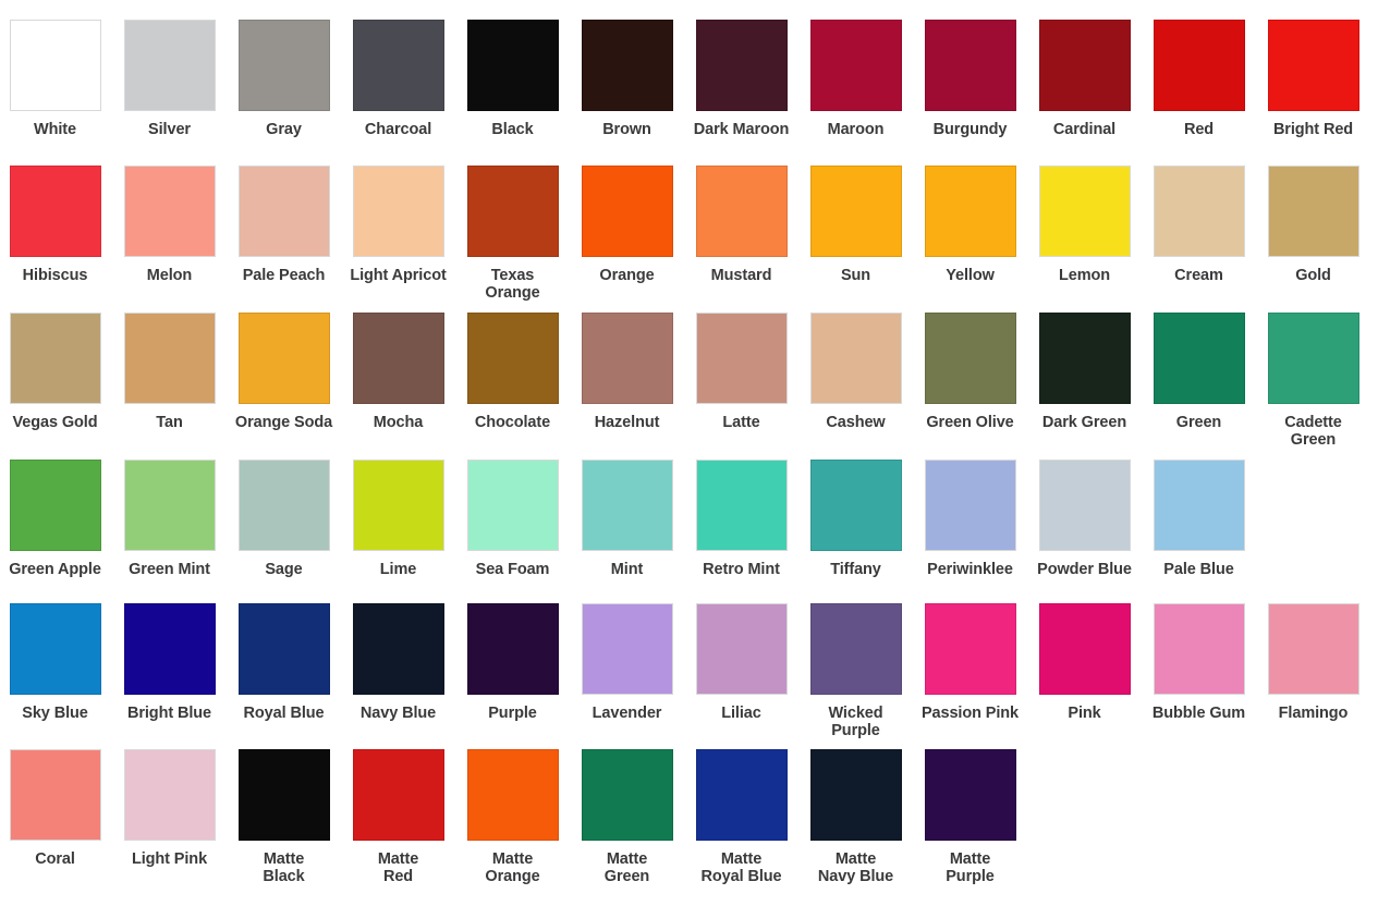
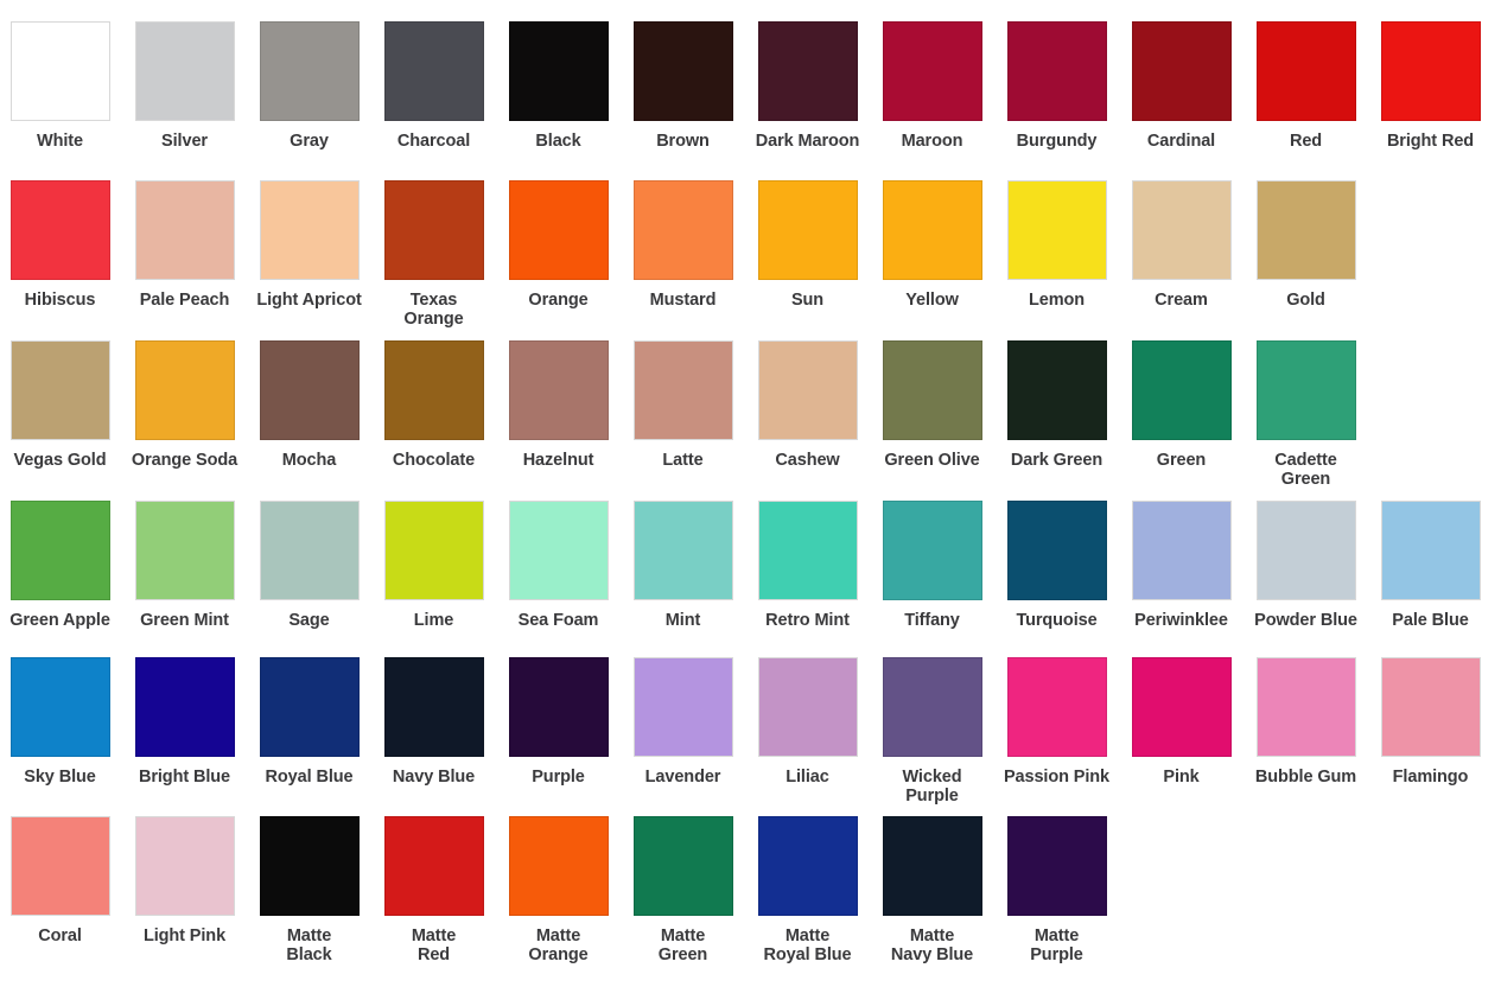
  White
  Silver
  Gray
  Charcoal
  Black
  Brown
  Dark Maroon
  Maroon
  Burgundy
  Cardinal
  Red
  Bright Red
  Hibiscus
- Melon
  Pale Peach
  Light Apricot
  Texas
  Orange
  Orange
  Mustard
  Sun
  Yellow
  Lemon
  Cream
  Gold
  Vegas Gold
- Tan
  Orange Soda
  Mocha
  Chocolate
  Hazelnut
  Latte
  Cashew
  Green Olive
  Dark Green
  Green
  Cadette
  Green
  Green Apple
  Green Mint
  Sage
  Lime
  Sea Foam
  Mint
  Retro Mint
  Tiffany
+ Turquoise
  Periwinklee
  Powder Blue
  Pale Blue
  Sky Blue
  Bright Blue
  Royal Blue
  Navy Blue
  Purple
  Lavender
  Liliac
  Wicked
  Purple
  Passion Pink
  Pink
  Bubble Gum
  Flamingo
  Coral
  Light Pink
  Matte
  Black
  Matte
  Red
  Matte
  Orange
  Matte
  Green
  Matte
  Royal Blue
  Matte
  Navy Blue
  Matte
  Purple
